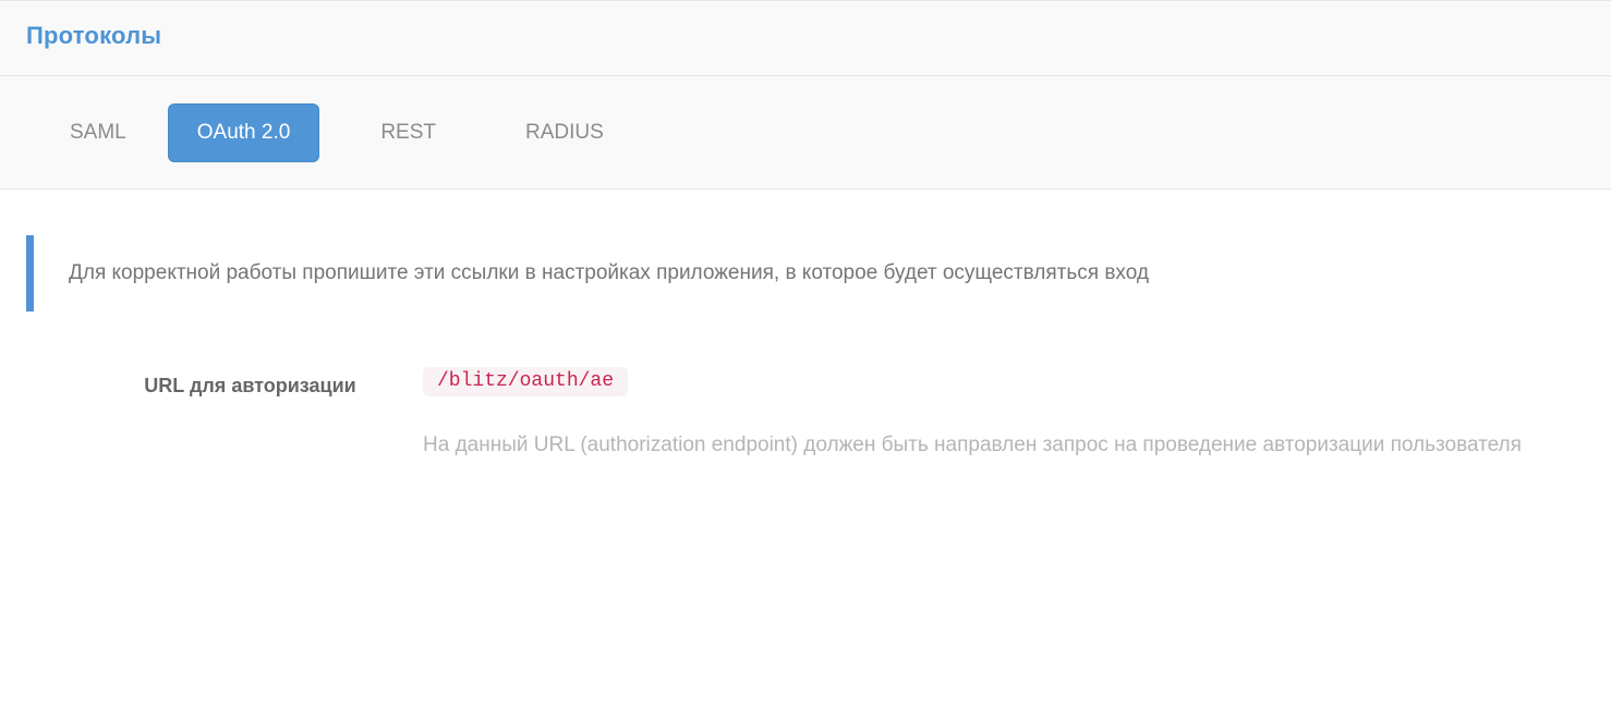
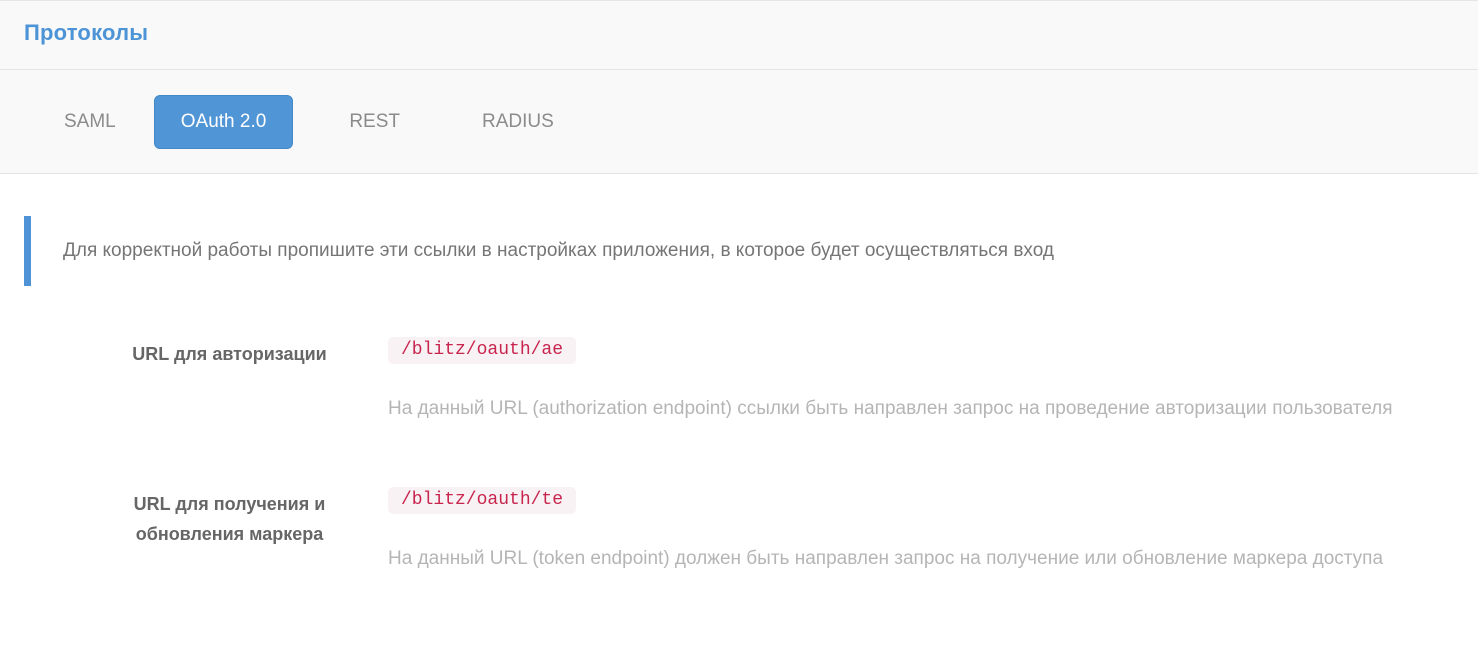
  Протоколы
  SAML
  OAuth 2.0
  REST
  RADIUS
  Для корректной работы пропишите эти ссылки в настройках приложения, в которое будет осуществляться вход
  URL для авторизации
  /blitz/oauth/ae
- На данный URL (authorization endpoint) должен быть направлен запрос на проведение авторизации пользователя
+ На данный URL (authorization endpoint) ссылки быть направлен запрос на проведение авторизации пользователя
+ URL для получения и обновления маркера
+ /blitz/oauth/te
+ На данный URL (token endpoint) должен быть направлен запрос на получение или обновление маркера доступа
